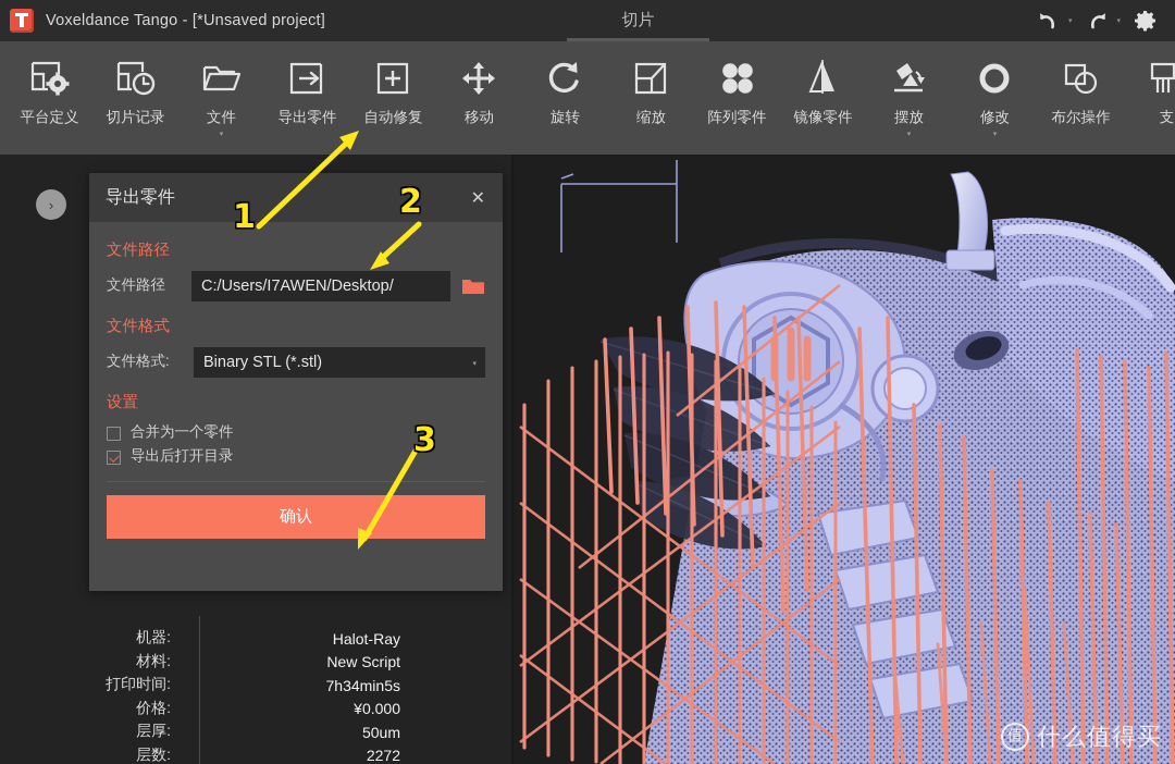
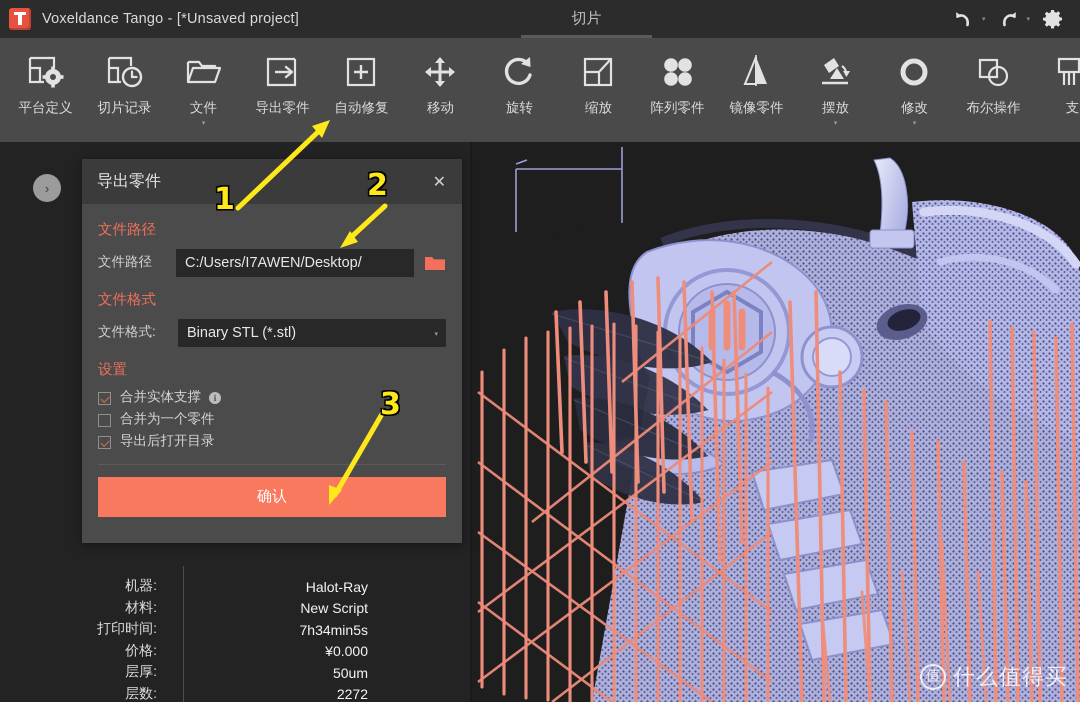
  Voxeldance Tango - [*Unsaved project]
  切片
  平台定义
  切片记录
  文件
  导出零件
  自动修复
  移动
  旋转
  缩放
  阵列零件
  镜像零件
  摆放
  修改
  布尔操作
  支
  ›
  值
  什么值得买
  导出零件
  ✕
  文件路径
  文件路径
  C:/Users/I7AWEN/Desktop/
  文件格式
  文件格式:
  Binary STL (*.stl)
  设置
+ 合并实体支撑
+ i
  合并为一个零件
  导出后打开目录
  确认
  机器:
  Halot-Ray
  材料:
  New Script
  打印时间:
  7h34min5s
  价格:
  ¥0.000
  层厚:
  50um
  层数:
  2272
  1
  2
  3
